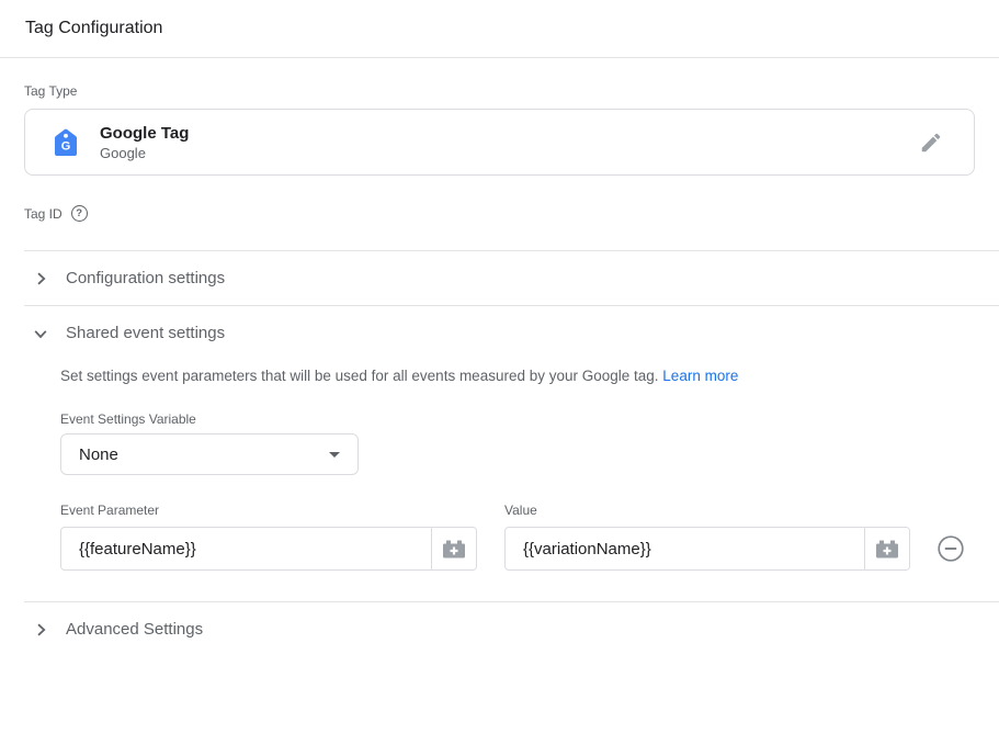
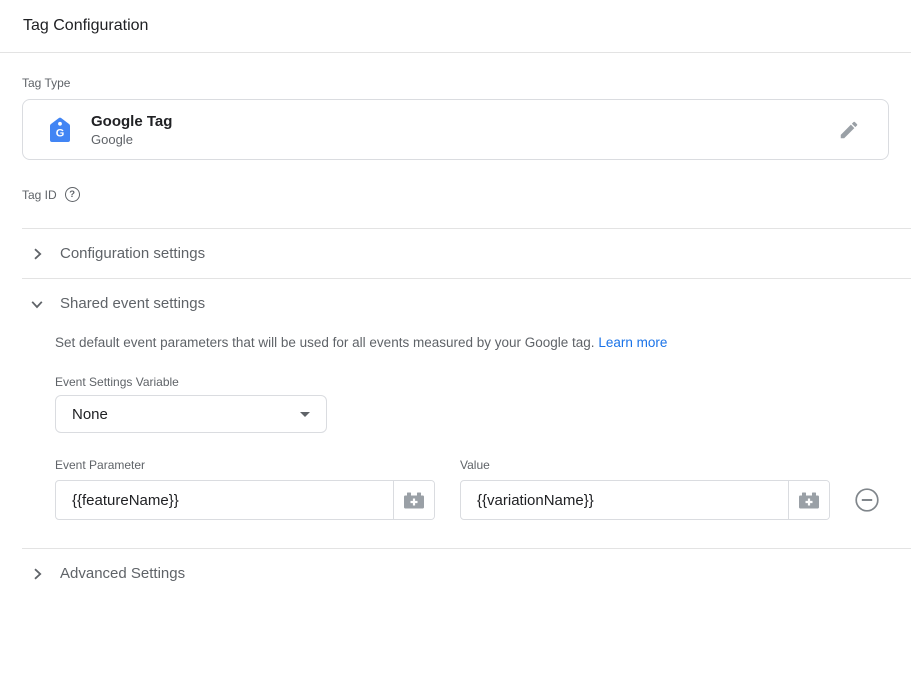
  Tag Configuration
  Tag Type
  G
  Google Tag
  Google
  Tag ID
  ?
  Configuration settings
  Shared event settings
- Set settings event parameters that will be used for all events measured by your Google tag. Learn more
+ Set default event parameters that will be used for all events measured by your Google tag. Learn more
  Event Settings Variable
  None
  Event Parameter
  Value
  {{featureName}}
  {{variationName}}
  Advanced Settings
